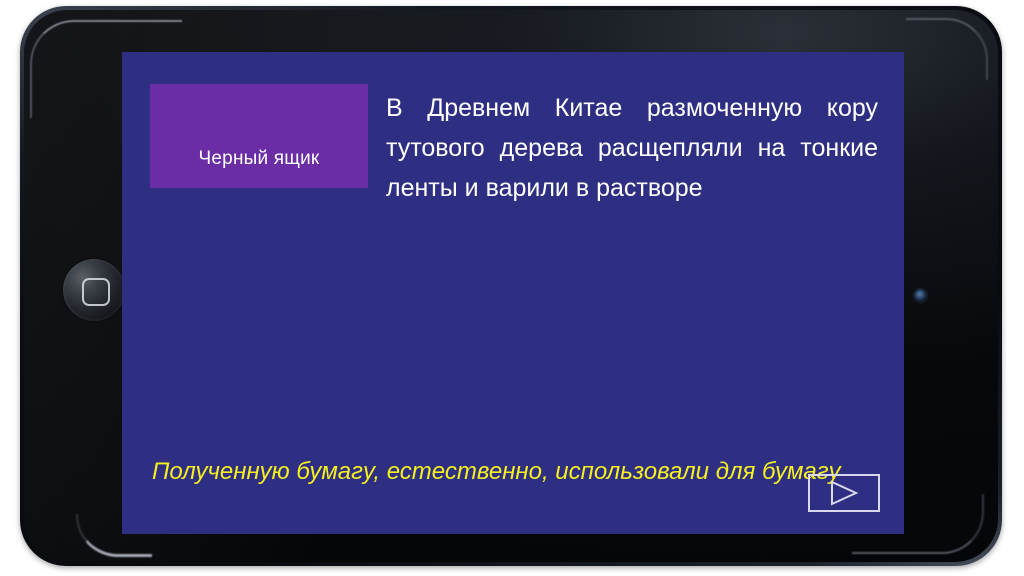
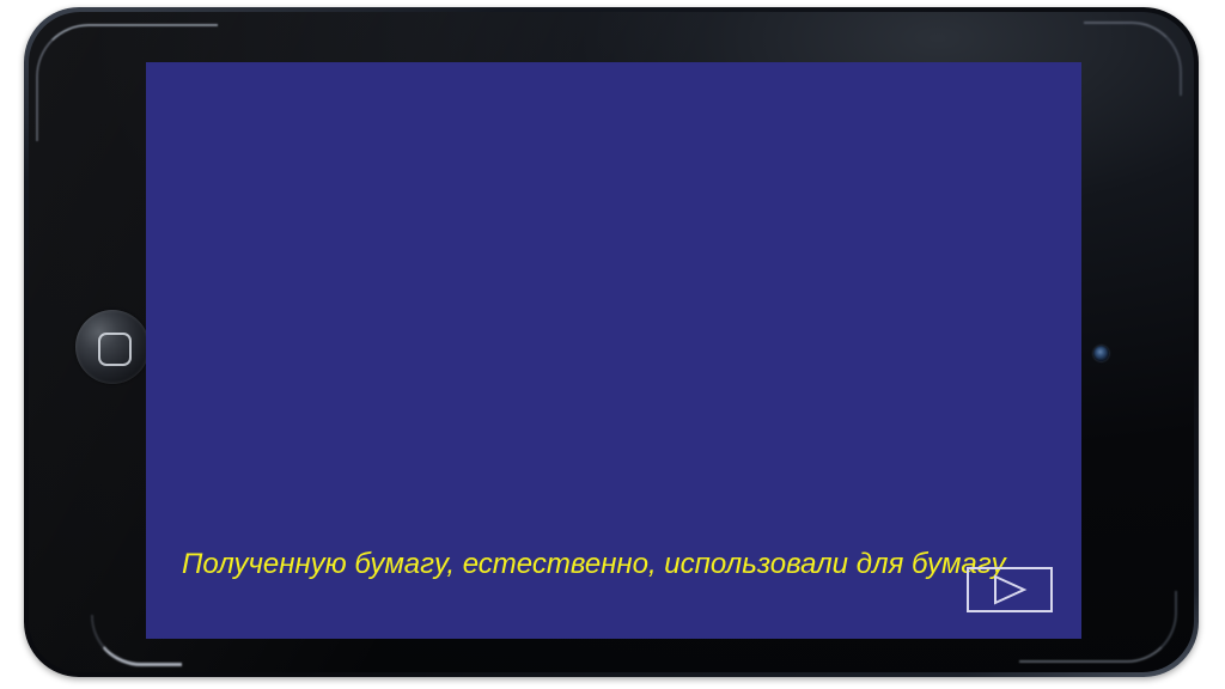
- Черный ящик
- В Древнем Китае размоченную кору тутового дерева расщепляли на тонкие ленты и варили в растворе
  Полученную бумагу, естественно, использовали для бумагу
